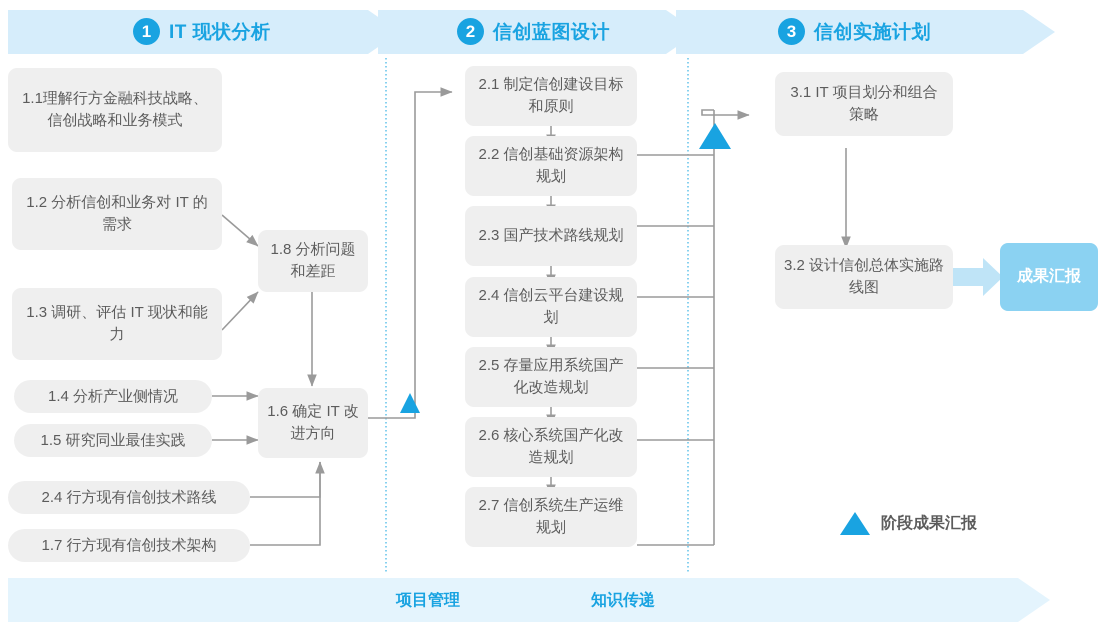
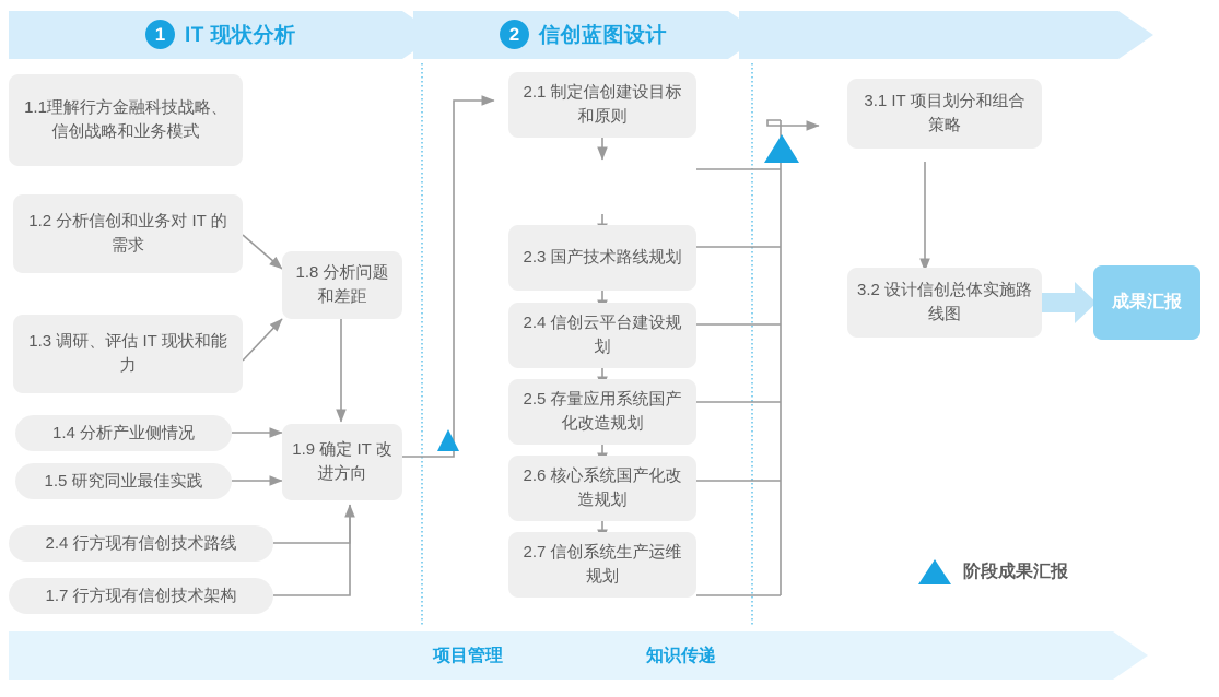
  1
  IT 现状分析
  2
  信创蓝图设计
- 3
- 信创实施计划
  1.1理解行方金融科技战略、信创战略和业务模式
  1.2 分析信创和业务对 IT 的需求
  1.3 调研、评估 IT 现状和能力
  1.4 分析产业侧情况
  1.5 研究同业最佳实践
  2.4 行方现有信创技术路线
  1.7 行方现有信创技术架构
  1.8 分析问题和差距
- 1.6 确定 IT 改进方向
+ 1.9 确定 IT 改进方向
  2.1 制定信创建设目标和原则
- 2.2 信创基础资源架构规划
  2.3 国产技术路线规划
  2.4 信创云平台建设规划
  2.5 存量应用系统国产化改造规划
  2.6 核心系统国产化改造规划
  2.7 信创系统生产运维规划
  3.1 IT 项目划分和组合策略
  3.2 设计信创总体实施路线图
  成果汇报
  阶段成果汇报
  项目管理
  知识传递
